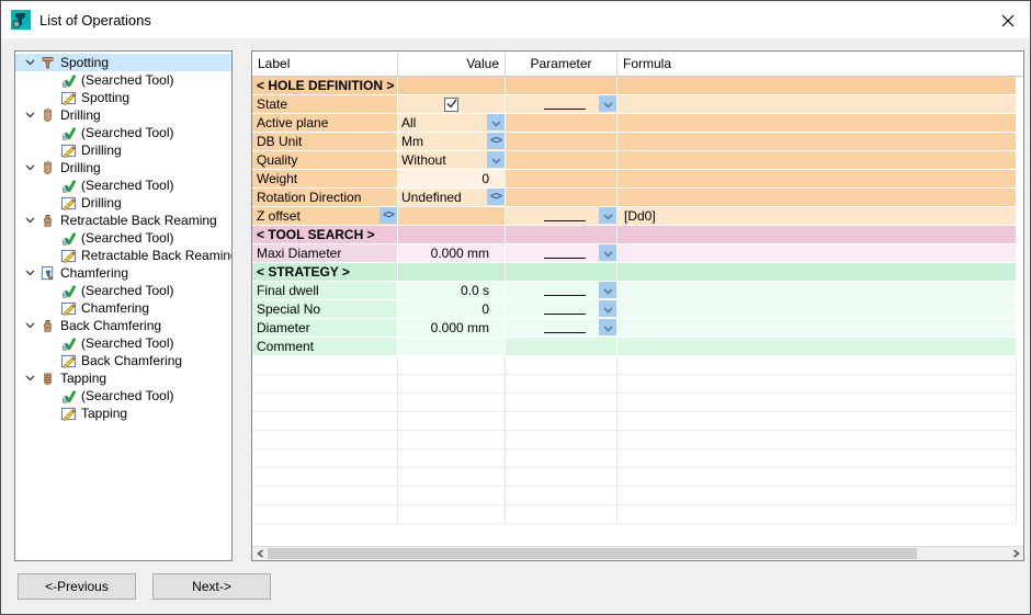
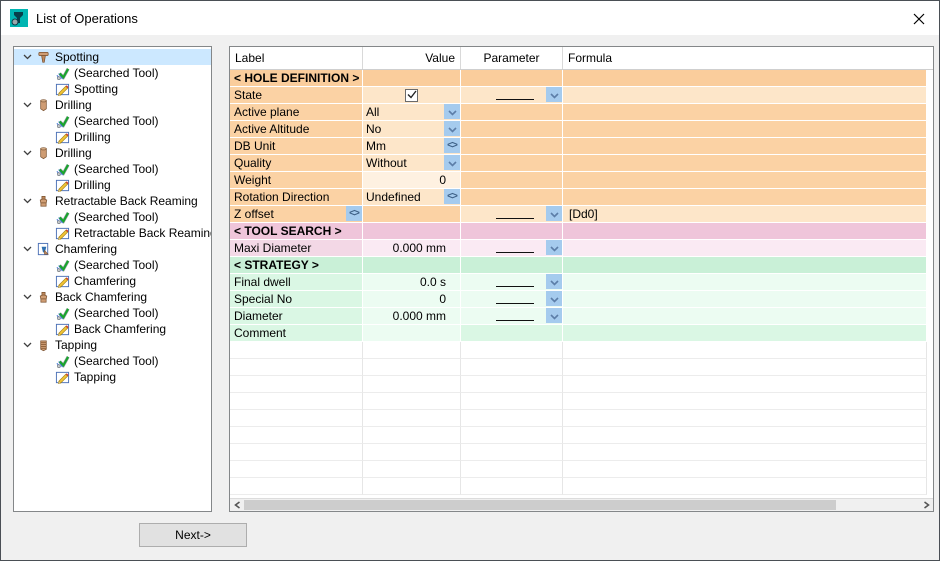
  List of Operations
  Spotting
  (Searched Tool)
  Spotting
  Drilling
  (Searched Tool)
  Drilling
  Drilling
  (Searched Tool)
  Drilling
  Retractable Back Reaming
  (Searched Tool)
  Retractable Back Reamin
  Chamfering
  (Searched Tool)
  Chamfering
  Back Chamfering
  (Searched Tool)
  Back Chamfering
  Tapping
  (Searched Tool)
  Tapping
  Label
  Value
  Parameter
  Formula
  < HOLE DEFINITION >
  State
  Active plane
  All
+ Active Altitude
+ No
  DB Unit
  Mm
  <>
  Quality
  Without
  Weight
  0
  Rotation Direction
  Undefined
  <>
  Z offset
  <>
  [Dd0]
  < TOOL SEARCH >
  Maxi Diameter
  0.000 mm
  < STRATEGY >
  Final dwell
  0.0 s
  Special No
  0
  Diameter
  0.000 mm
  Comment
- <-Previous
  Next->
